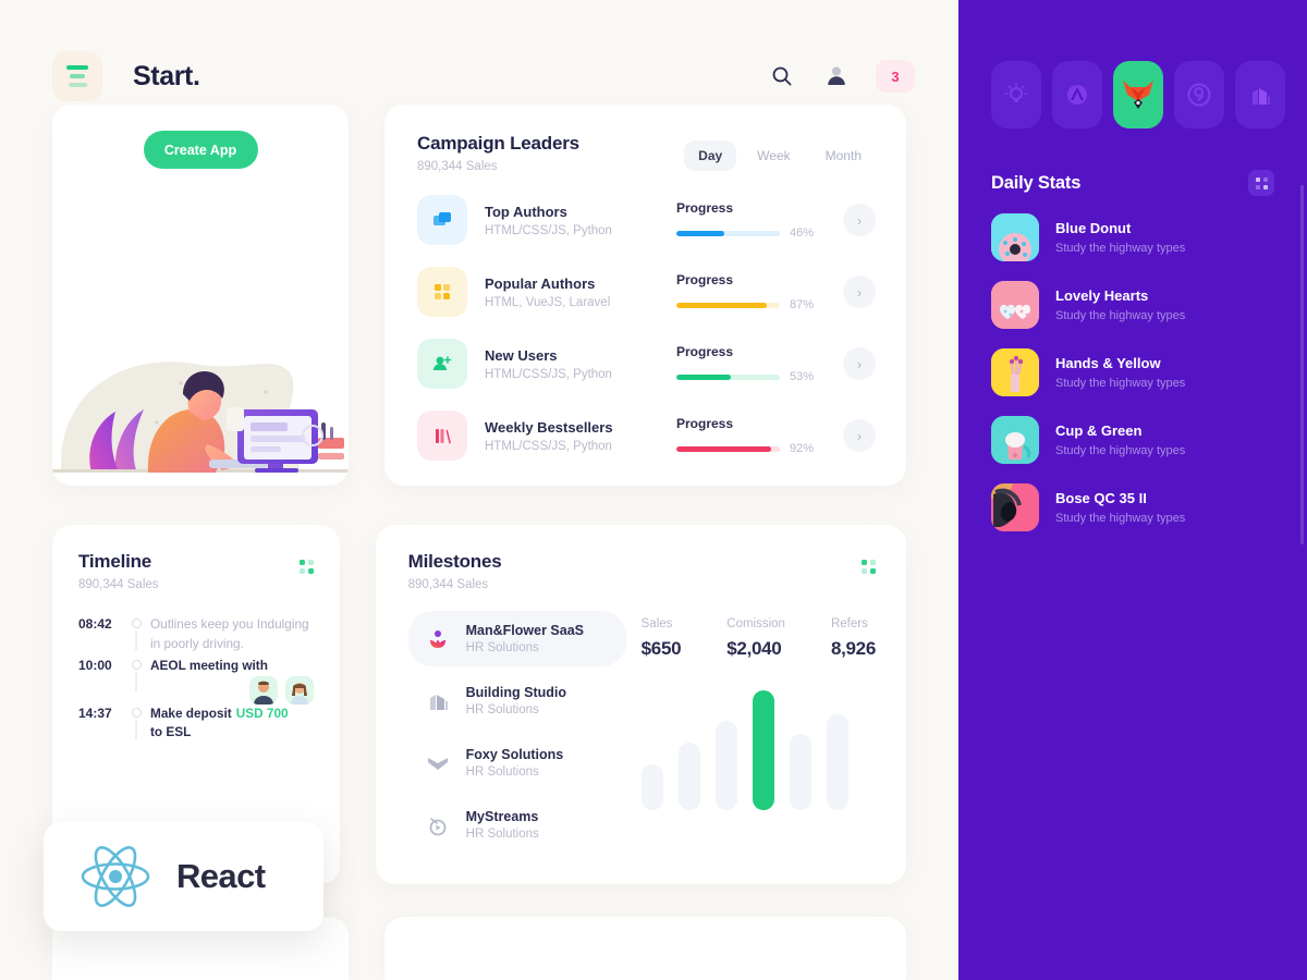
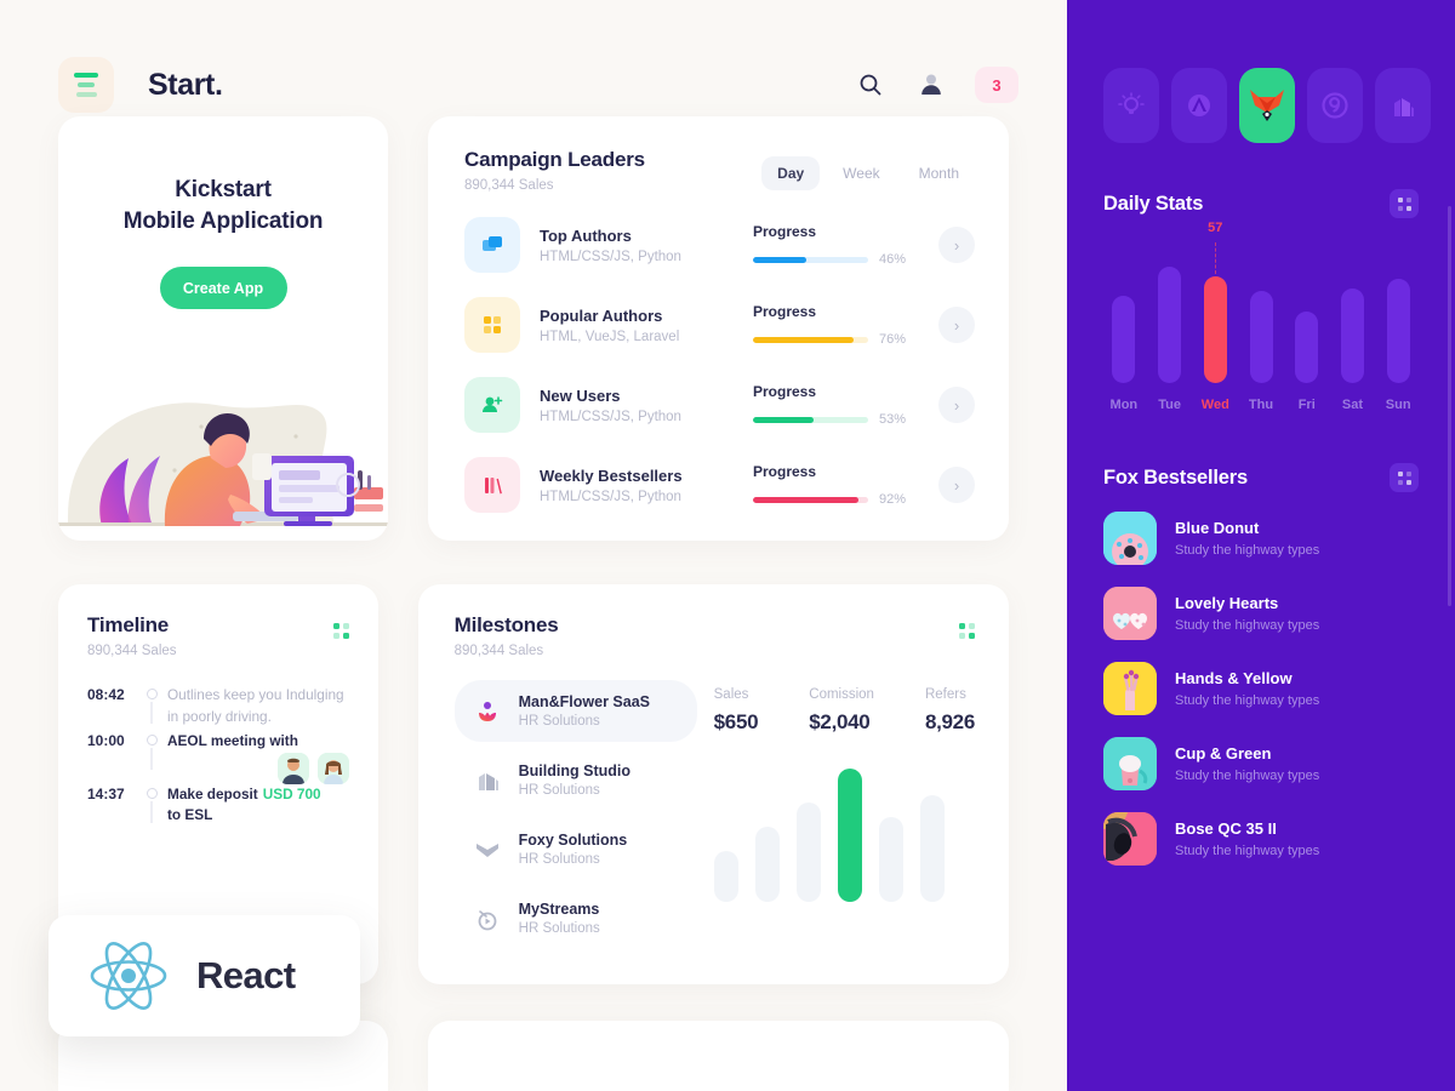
  Start.
  3
+ Kickstart
+ Mobile Application
  Create App
  Campaign Leaders
  890,344 Sales
  Day
  Week
  Month
  Top Authors
  HTML/CSS/JS, Python
  Progress
  46%
  ›
  Popular Authors
  HTML, VueJS, Laravel
  Progress
- 87%
+ 76%
  ›
  New Users
  HTML/CSS/JS, Python
  Progress
  53%
  ›
  Weekly Bestsellers
  HTML/CSS/JS, Python
  Progress
  92%
  ›
  Timeline
  890,344 Sales
  08:42
  Outlines keep you Indulging in poorly driving.
  10:00
  AEOL meeting with
  14:37
  Make deposit
  USD 700
  to ESL
  Milestones
  890,344 Sales
  Man&Flower SaaS
  HR Solutions
  Building Studio
  HR Solutions
  Foxy Solutions
  HR Solutions
  MyStreams
  HR Solutions
  Sales
  $650
  Comission
  $2,040
  Refers
  8,926
  React
  Daily Stats
+ 57
+ Mon
+ Tue
+ Wed
+ Thu
+ Fri
+ Sat
+ Sun
+ Fox Bestsellers
  Blue Donut
  Study the highway types
  Lovely Hearts
  Study the highway types
  Hands & Yellow
  Study the highway types
  Cup & Green
  Study the highway types
  Bose QC 35 II
  Study the highway types
